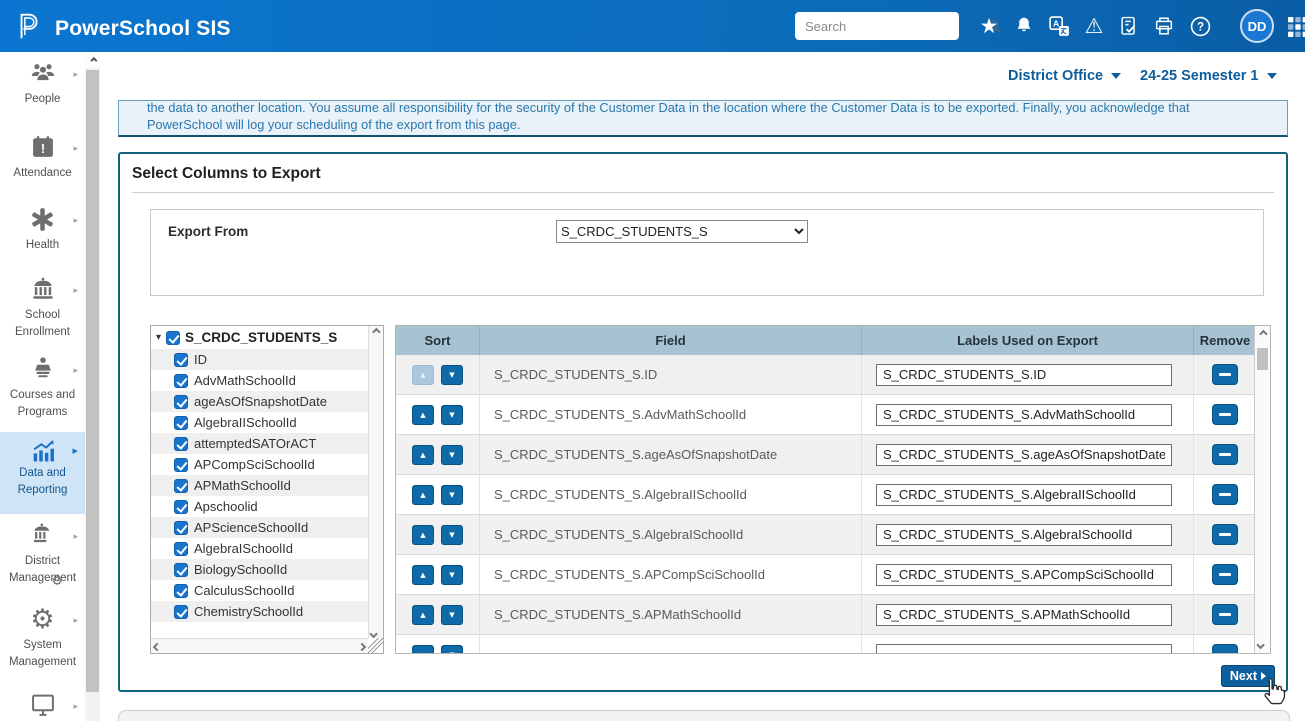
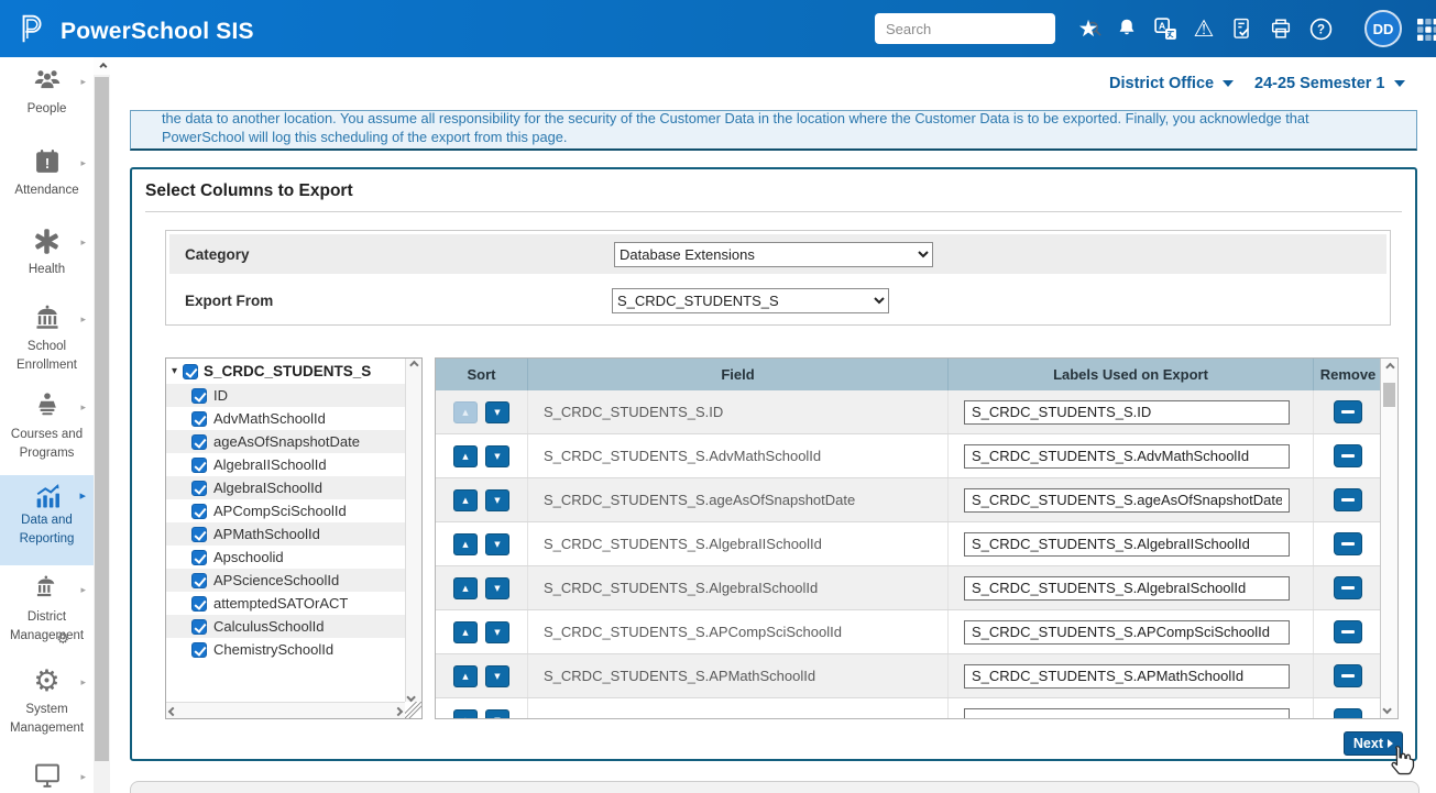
  PowerSchool SIS
  Search
  ★
  A
  ⚠
  ?
  DD
  ▸
  People
  !
  ▸
  Attendance
  ▸
  Health
  ▸
  School Enrollment
  ▸
  Courses and Programs
  ▸
  Data and Reporting
  ⚙
  ▸
  District Management
  ⚙
  ▸
  System Management
  ▸
  District Office
  24-25 Semester 1
  the data to another location. You assume all responsibility for the security of the Customer Data in the location where the Customer Data is to be exported. Finally, you acknowledge that
- PowerSchool will log your scheduling of the export from this page.
+ PowerSchool will log this scheduling of the export from this page.
  Select Columns to Export
+ Category
+ Database Extensions
  Export From
  S_CRDC_STUDENTS_S
  ▾
  S_CRDC_STUDENTS_S
  ID
  AdvMathSchoolId
  ageAsOfSnapshotDate
  AlgebraIISchoolId
- attemptedSATOrACT
+ AlgebraISchoolId
  APCompSciSchoolId
  APMathSchoolId
  Apschoolid
  APScienceSchoolId
- AlgebraISchoolId
+ attemptedSATOrACT
- BiologySchoolId
  CalculusSchoolId
  ChemistrySchoolId
  Sort
  Field
  Labels Used on Export
  Remove
  ▲
  ▼
  S_CRDC_STUDENTS_S.ID
  S_CRDC_STUDENTS_S.ID
  ▲
  ▼
  S_CRDC_STUDENTS_S.AdvMathSchoolId
  S_CRDC_STUDENTS_S.AdvMathSchoolId
  ▲
  ▼
  S_CRDC_STUDENTS_S.ageAsOfSnapshotDate
  S_CRDC_STUDENTS_S.ageAsOfSnapshotDate
  ▲
  ▼
  S_CRDC_STUDENTS_S.AlgebraIISchoolId
  S_CRDC_STUDENTS_S.AlgebraIISchoolId
  ▲
  ▼
  S_CRDC_STUDENTS_S.AlgebraISchoolId
  S_CRDC_STUDENTS_S.AlgebraISchoolId
  ▲
  ▼
  S_CRDC_STUDENTS_S.APCompSciSchoolId
  S_CRDC_STUDENTS_S.APCompSciSchoolId
  ▲
  ▼
  S_CRDC_STUDENTS_S.APMathSchoolId
  S_CRDC_STUDENTS_S.APMathSchoolId
  Next
